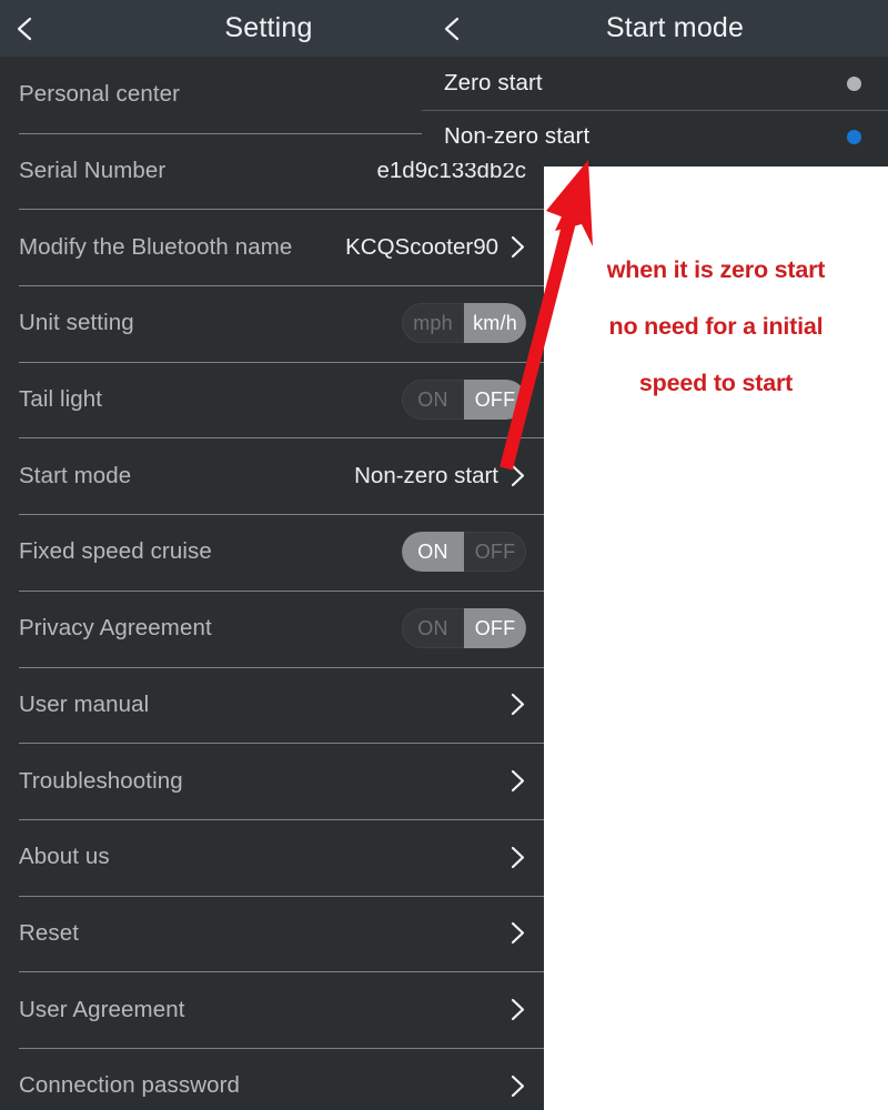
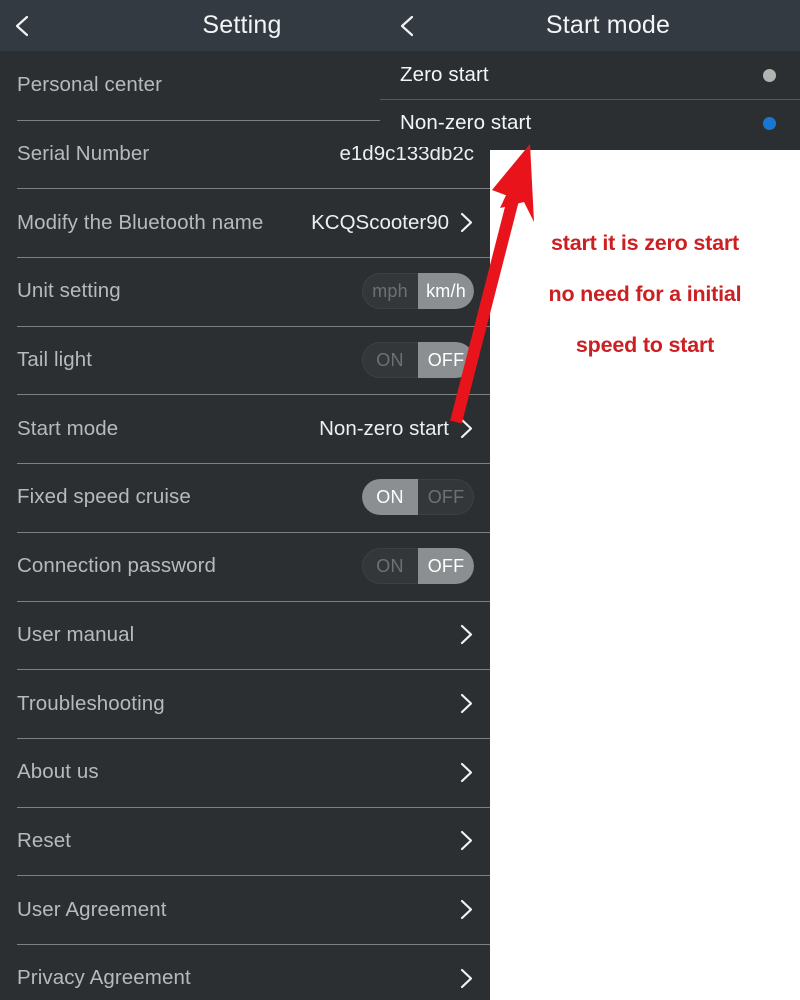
  Personal center
  Serial Number
  e1d9c133db2c
  Modify the Bluetooth name
  KCQScooter90
  Unit setting
  mph
  km/h
  Tail light
  ON
  OFF
  Start mode
  Non-zero start
  Fixed speed cruise
  ON
  OFF
- Privacy Agreement
+ Connection password
  ON
  OFF
  User manual
  Troubleshooting
  About us
  Reset
  User Agreement
- Connection password
+ Privacy Agreement
  Setting
  Zero start
  Non-zero start
  Start mode
- when it is zero start
+ start it is zero start
  no need for a initial
  speed to start
